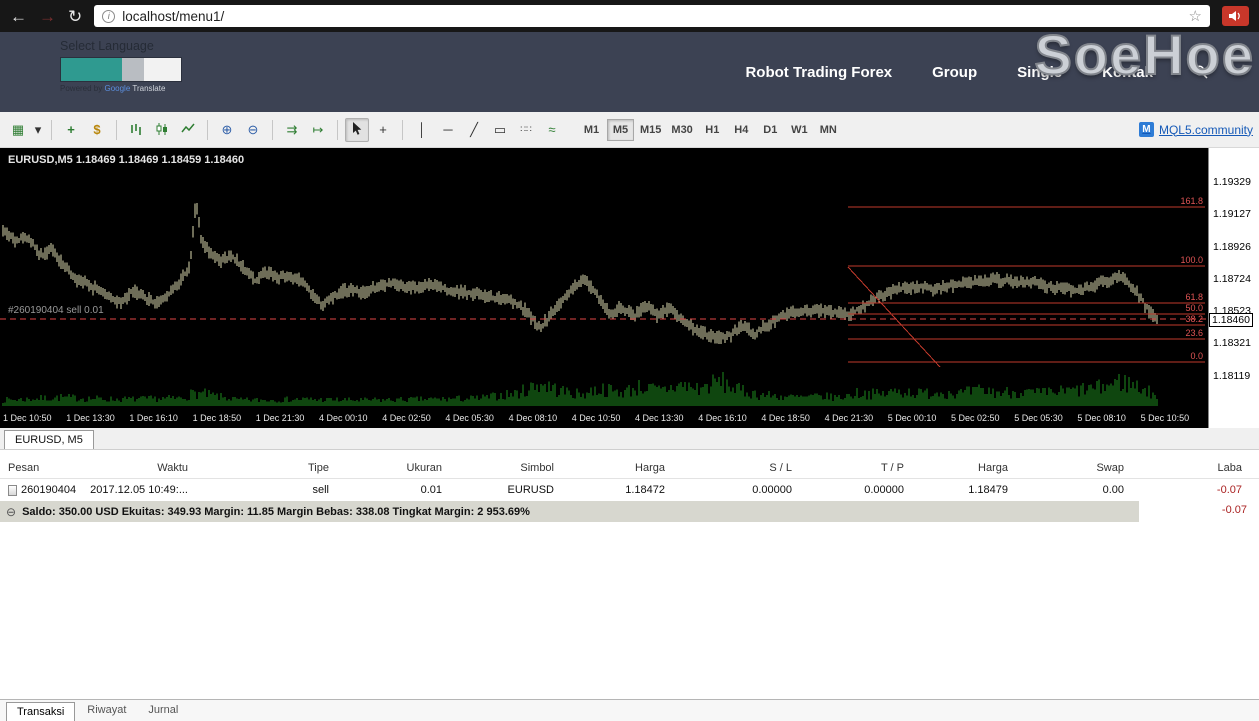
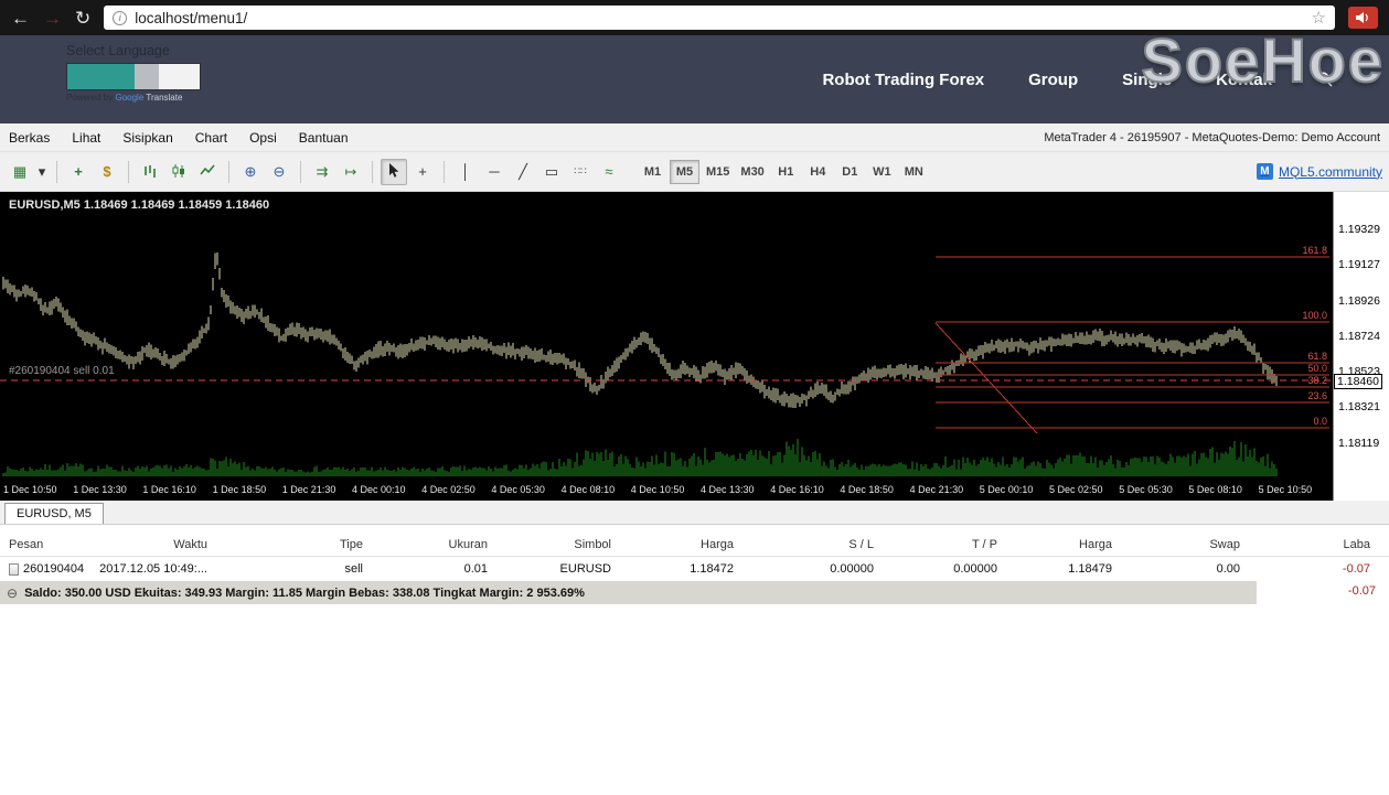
  ←
  →
  ↻
  i
  localhost/menu1/
  ☆
  Select Language
  Robot Trading Forex
  Group
  Single
  Kontak
  SoeHoe
+ Berkas
+ Lihat
+ Sisipkan
+ Chart
+ Opsi
+ Bantuan
+ MetaTrader 4 - 26195907 - MetaQuotes-Demo: Demo Account
  ▦
  ▾
  +
  $
  ⊕
  ⊖
  ⇉
  ↦
  +
  │
  ─
  ╱
  ▭
  ∷∷
  ≈
  M1
  M5
  M15
  M30
  H1
  H4
  D1
  W1
  MN
  M
  MQL5.community
  161.8
  100.0
  61.8
  50.0
  23.6
  0.0
  EURUSD,M5 1.18469 1.18469 1.18459 1.18460
  #260190404 sell 0.01
  1 Dec 10:50
  1 Dec 13:30
  1 Dec 16:10
  1 Dec 18:50
  1 Dec 21:30
  4 Dec 00:10
  4 Dec 02:50
  4 Dec 05:30
  4 Dec 08:10
  4 Dec 10:50
  4 Dec 13:30
  4 Dec 16:10
  4 Dec 18:50
  4 Dec 21:30
  5 Dec 00:10
  5 Dec 02:50
  5 Dec 05:30
  5 Dec 08:10
  5 Dec 10:50
  1.18460
  1.19329
  1.19127
  1.18926
  1.18724
  1.18523
  1.18321
  1.18119
  EURUSD, M5
  Pesan
  Waktu
  Tipe
  Ukuran
  Simbol
  Harga
  S / L
  T / P
  Harga
  Swap
  Laba
  260190404
  2017.12.05 10:49:...
  sell
  0.01
  EURUSD
  1.18472
  0.00000
  0.00000
  1.18479
  0.00
  -0.07
  ⊖
  Saldo: 350.00 USD Ekuitas: 349.93 Margin: 11.85 Margin Bebas: 338.08 Tingkat Margin: 2 953.69%
  -0.07
- Transaksi
- Riwayat
- Jurnal
